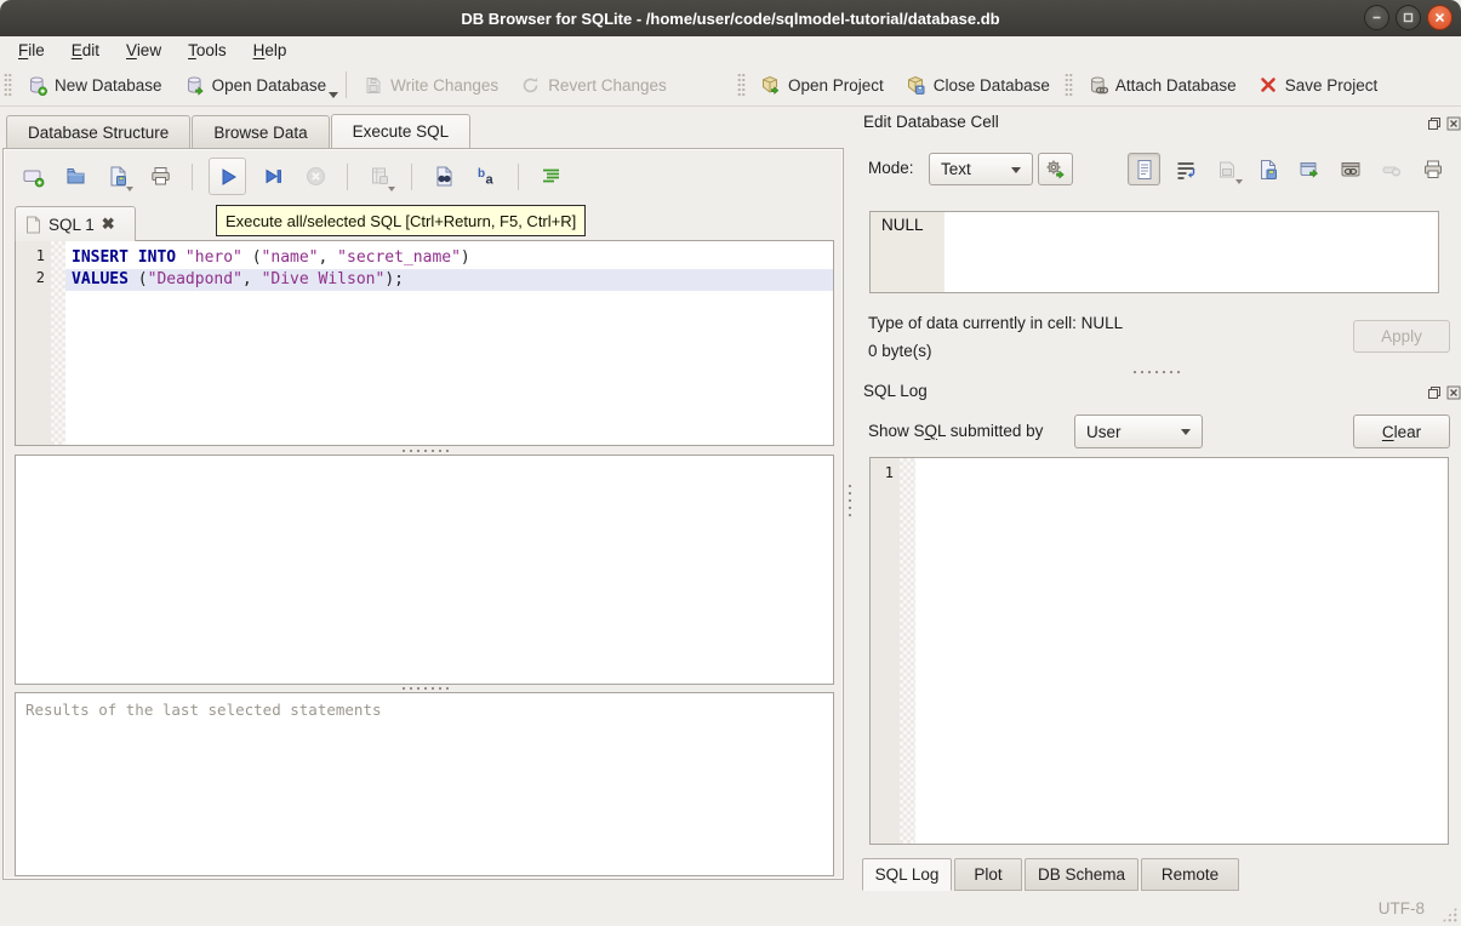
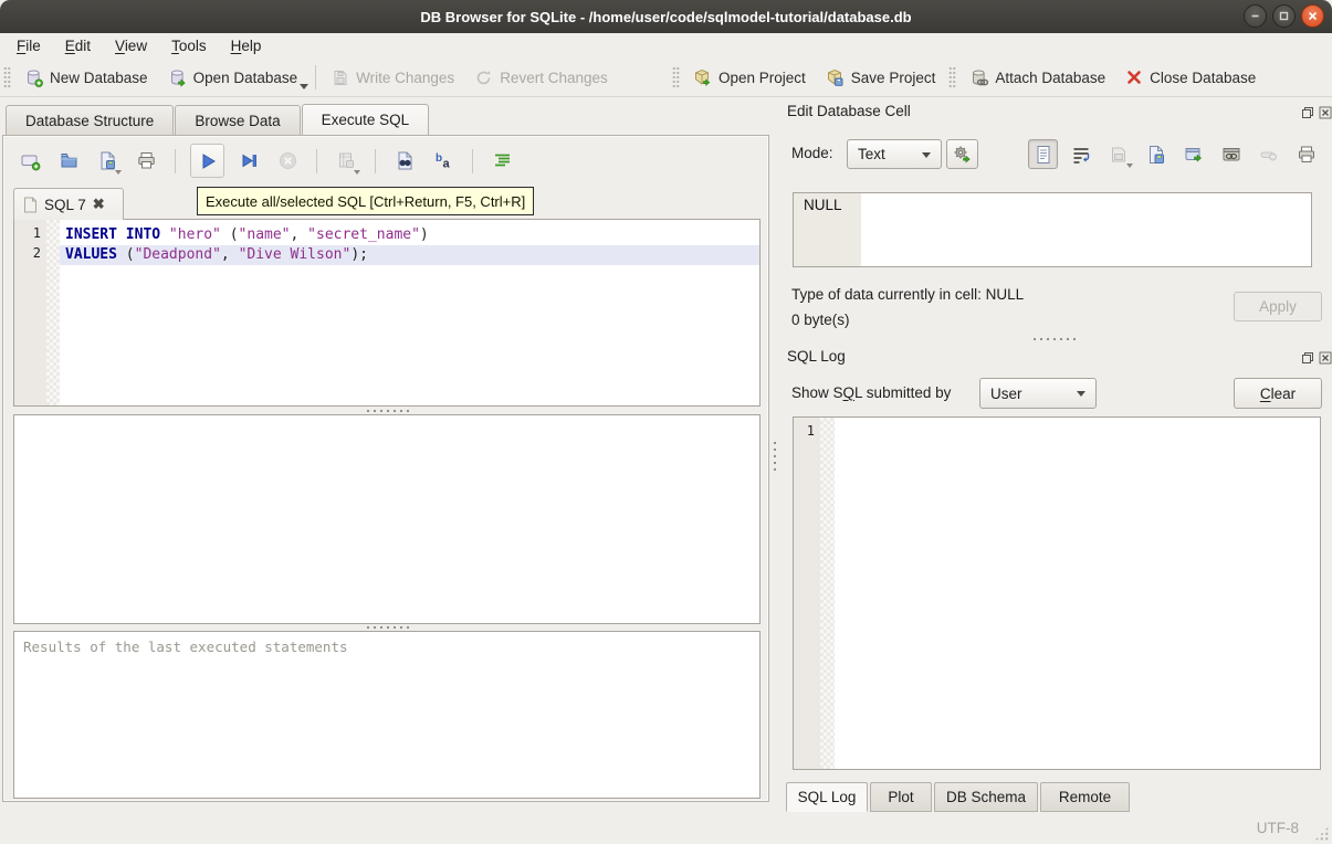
  DB Browser for SQLite - /home/user/code/sqlmodel-tutorial/database.db
  File
  Edit
  View
  Tools
  Help
  New Database
  Open Database
  Write Changes
  Revert Changes
  Open Project
- Close Database
+ Save Project
  Attach Database
- Save Project
+ Close Database
  Database Structure
  Browse Data
  Execute SQL
  b
  a
- SQL 1
+ SQL 7
  ✖
  Execute all/selected SQL [Ctrl+Return, F5, Ctrl+R]
  1
  2
  INSERT INTO "hero" ("name", "secret_name")
  VALUES ("Deadpond", "Dive Wilson");
- Results of the last selected statements
+ Results of the last executed statements
  Edit Database Cell
  Mode:
  Text
  NULL
  Type of data currently in cell: NULL
  0 byte(s)
  Apply
  SQL Log
  Show SQL submitted by
  User
  Clear
  1
  SQL Log
  Plot
  DB Schema
  Remote
  UTF-8
